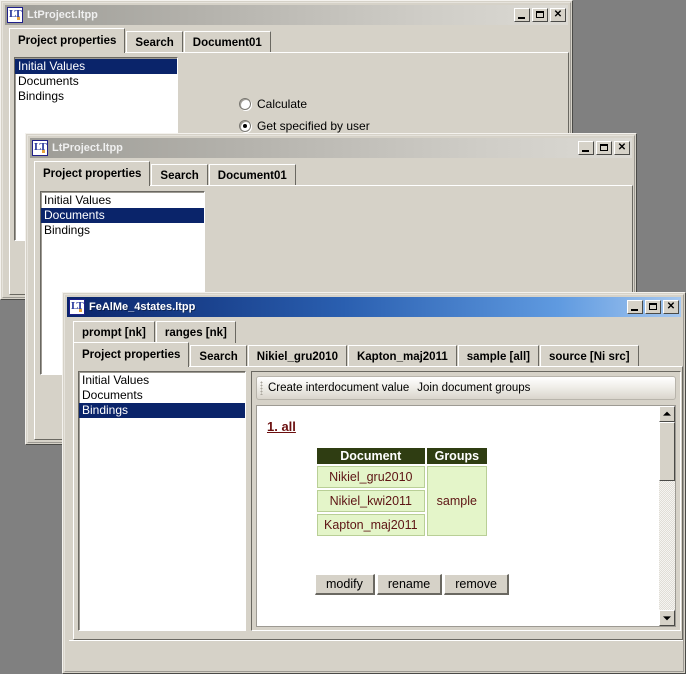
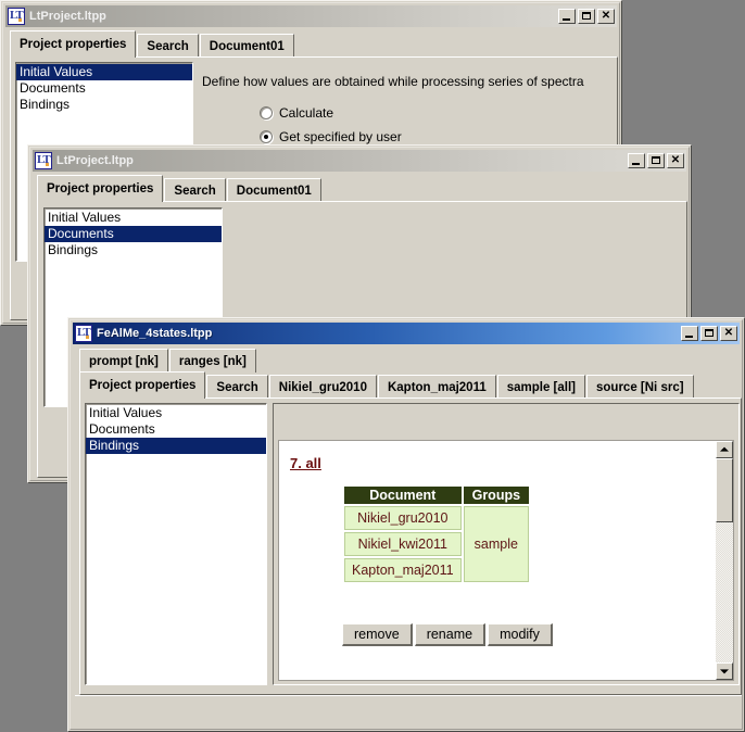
  LT
  LtProject.ltpp
  ✕
  Project properties
  Search
  Document01
  Initial Values
  Documents
  Bindings
+ Define how values are obtained while processing series of spectra
  Calculate
  Get specified by user
  LT
  LtProject.ltpp
  ✕
  Project properties
  Search
  Document01
  Initial Values
  Documents
  Bindings
  LT
  FeAlMe_4states.ltpp
  ✕
  prompt [nk]
  ranges [nk]
  Project properties
  Search
  Nikiel_gru2010
  Kapton_maj2011
  sample [all]
  source [Ni src]
  Initial Values
  Documents
  Bindings
- Create interdocument value
- Join document groups
- 1. all
+ 7. all
  Document	Groups
  Nikiel_gru2010	sample
  Nikiel_kwi2011
  Kapton_maj2011
- modify
+ remove
  rename
- remove
+ modify
